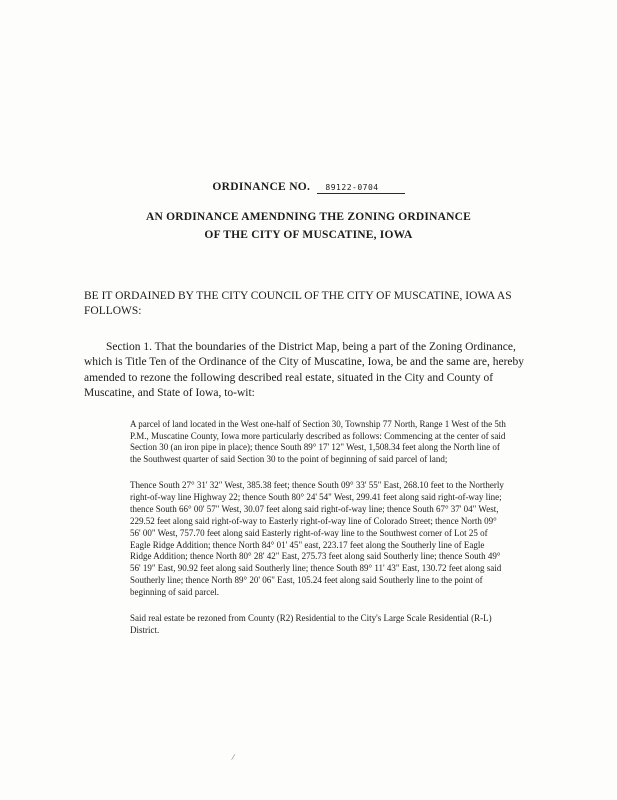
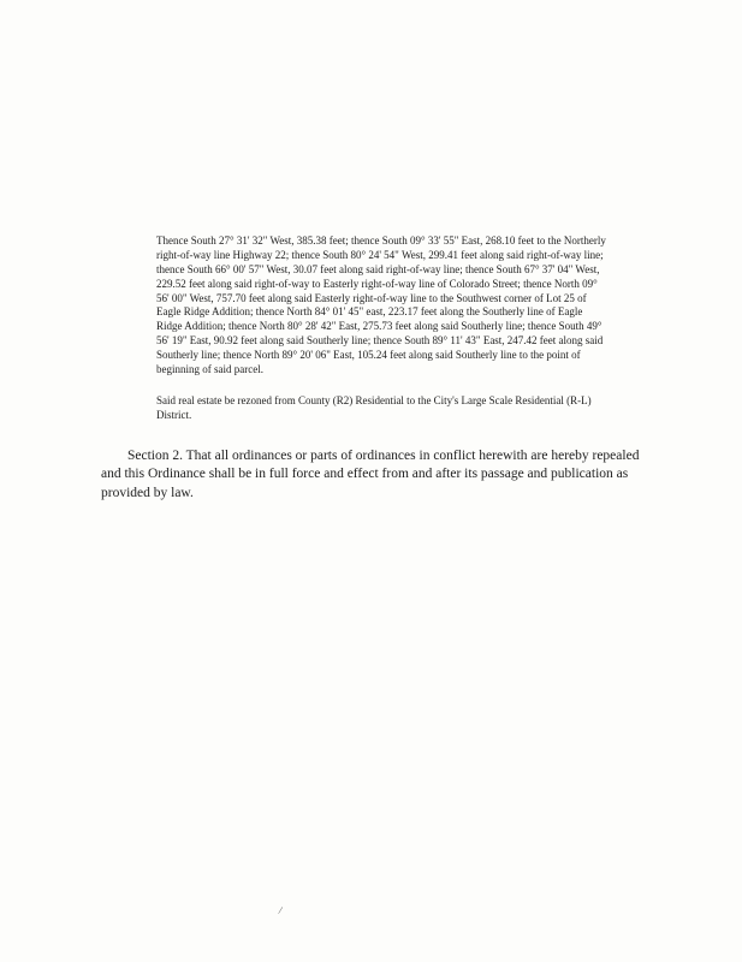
- ORDINANCE NO. 89122-0704
- AN ORDINANCE AMENDNING THE ZONING ORDINANCE
- OF THE CITY OF MUSCATINE, IOWA
- BE IT ORDAINED BY THE CITY COUNCIL OF THE CITY OF MUSCATINE, IOWA AS FOLLOWS:
- Section 1. That the boundaries of the District Map, being a part of the Zoning Ordinance, which is Title Ten of the Ordinance of the City of Muscatine, Iowa, be and the same are, hereby amended to rezone the following described real estate, situated in the City and County of Muscatine, and State of Iowa, to-wit:
- A parcel of land located in the West one-half of Section 30, Township 77 North, Range 1 West of the 5th P.M., Muscatine County, Iowa more particularly described as follows: Commencing at the center of said Section 30 (an iron pipe in place); thence South 89° 17' 12" West, 1,508.34 feet along the North line of the Southwest quarter of said Section 30 to the point of beginning of said parcel of land;
- Thence South 27° 31' 32" West, 385.38 feet; thence South 09° 33' 55" East, 268.10 feet to the Northerly right-of-way line Highway 22; thence South 80° 24' 54" West, 299.41 feet along said right-of-way line; thence South 66° 00' 57" West, 30.07 feet along said right-of-way line; thence South 67° 37' 04" West, 229.52 feet along said right-of-way to Easterly right-of-way line of Colorado Street; thence North 09° 56' 00" West, 757.70 feet along said Easterly right-of-way line to the Southwest corner of Lot 25 of Eagle Ridge Addition; thence North 84° 01' 45" east, 223.17 feet along the Southerly line of Eagle Ridge Addition; thence North 80° 28' 42" East, 275.73 feet along said Southerly line; thence South 49° 56' 19" East, 90.92 feet along said Southerly line; thence South 89° 11' 43" East, 130.72 feet along said Southerly line; thence North 89° 20' 06" East, 105.24 feet along said Southerly line to the point of beginning of said parcel.
+ Thence South 27° 31' 32" West, 385.38 feet; thence South 09° 33' 55" East, 268.10 feet to the Northerly right-of-way line Highway 22; thence South 80° 24' 54" West, 299.41 feet along said right-of-way line; thence South 66° 00' 57" West, 30.07 feet along said right-of-way line; thence South 67° 37' 04" West, 229.52 feet along said right-of-way to Easterly right-of-way line of Colorado Street; thence North 09° 56' 00" West, 757.70 feet along said Easterly right-of-way line to the Southwest corner of Lot 25 of Eagle Ridge Addition; thence North 84° 01' 45" east, 223.17 feet along the Southerly line of Eagle Ridge Addition; thence North 80° 28' 42" East, 275.73 feet along said Southerly line; thence South 49° 56' 19" East, 90.92 feet along said Southerly line; thence South 89° 11' 43" East, 247.42 feet along said Southerly line; thence North 89° 20' 06" East, 105.24 feet along said Southerly line to the point of beginning of said parcel.
  Said real estate be rezoned from County (R2) Residential to the City's Large Scale Residential (R-L) District.
+ Section 2. That all ordinances or parts of ordinances in conflict herewith are hereby repealed and this Ordinance shall be in full force and effect from and after its passage and publication as provided by law.
